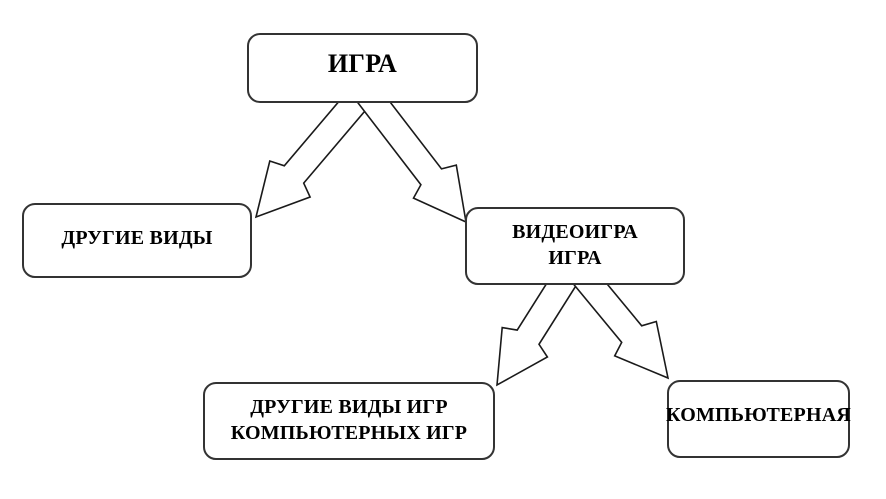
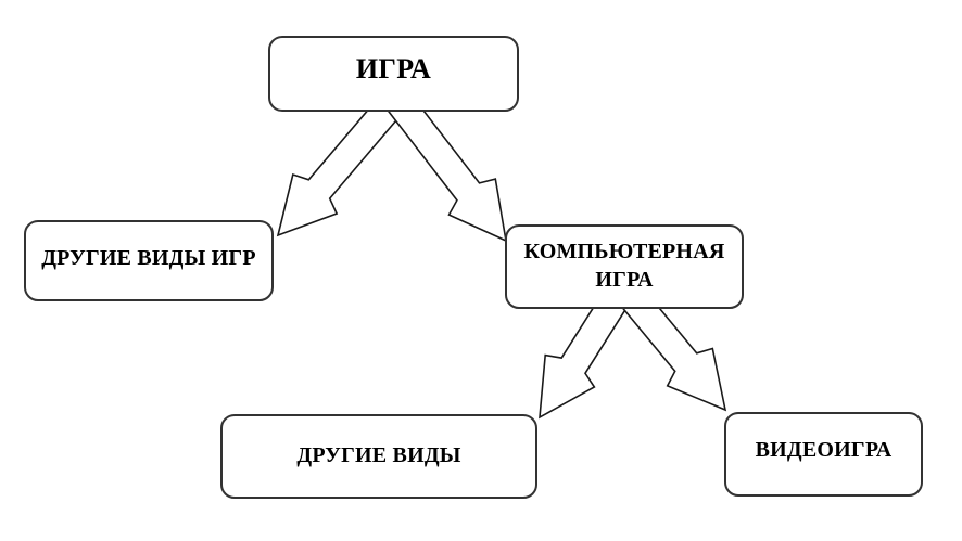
  ИГРА
- ДРУГИЕ ВИДЫ
+ ДРУГИЕ ВИДЫ ИГР
- ВИДЕОИГРА
+ КОМПЬЮТЕРНАЯ
  ИГРА
- ДРУГИЕ ВИДЫ ИГР
+ ДРУГИЕ ВИДЫ
- КОМПЬЮТЕРНЫХ ИГР
- КОМПЬЮТЕРНАЯ
+ ВИДЕОИГРА
